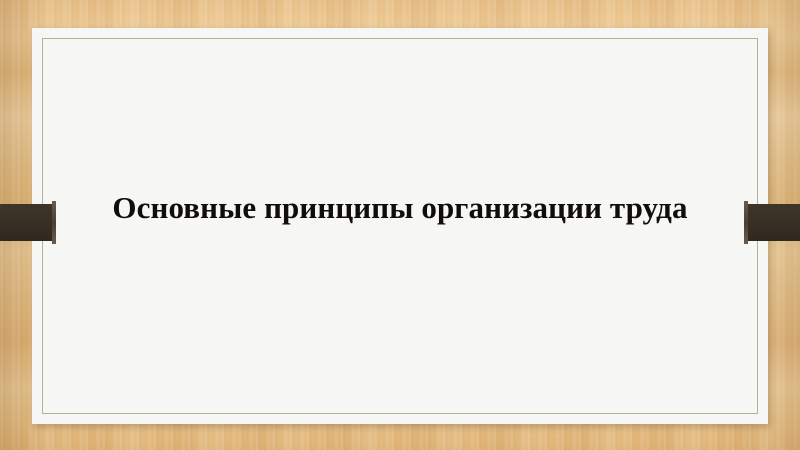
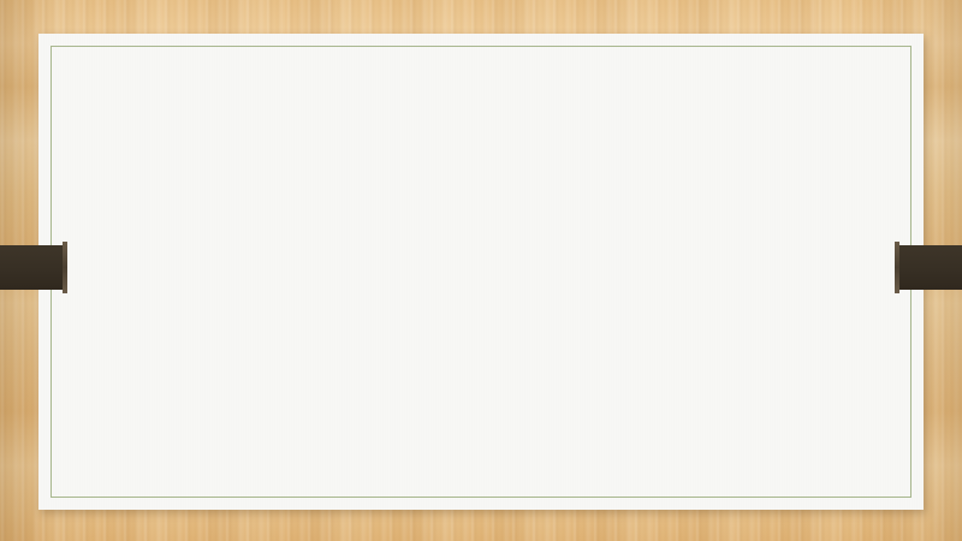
- Основные принципы организации труда
